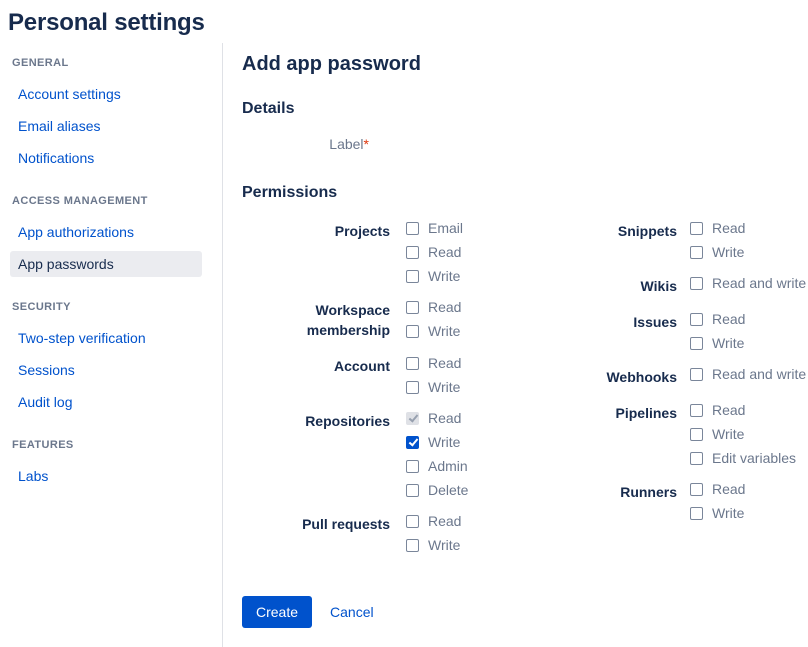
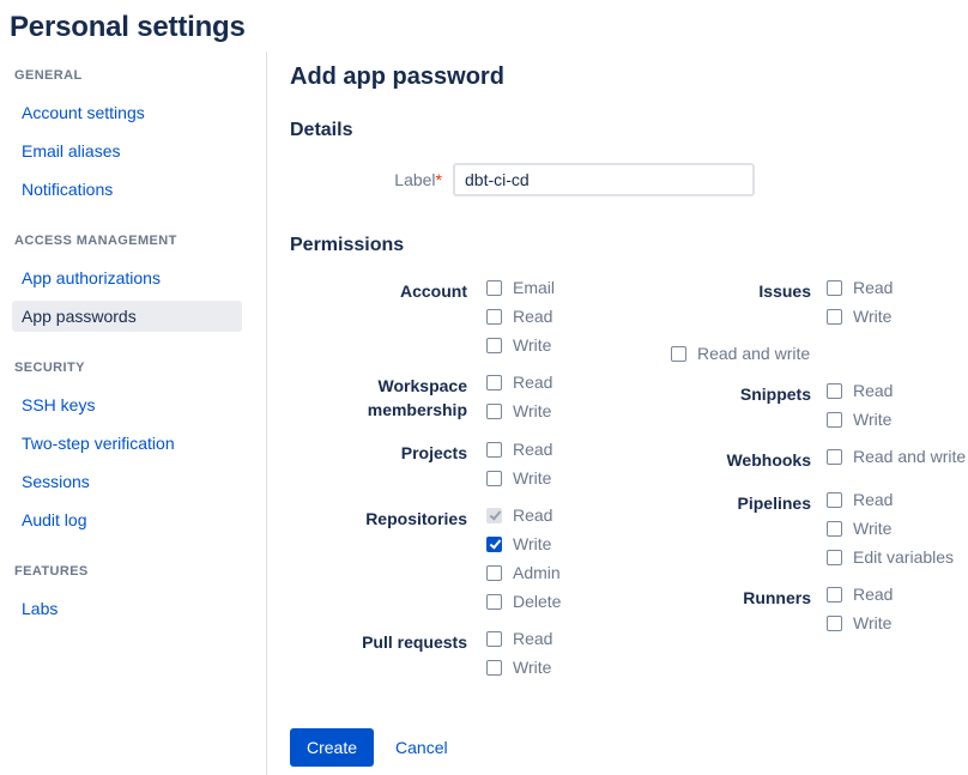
  Personal settings
  GENERAL
  Account settings
  Email aliases
  Notifications
  ACCESS MANAGEMENT
  App authorizations
  App passwords
  SECURITY
+ SSH keys
  Two-step verification
  Sessions
  Audit log
  FEATURES
  Labs
  Add app password
  Details
  Label*
+ dbt-ci-cd
  Permissions
- Projects
+ Account
  Email
  Read
  Write
  Workspace membership
  Read
  Write
- Account
+ Projects
  Read
  Write
  Repositories
  Read
  Write
  Admin
  Delete
  Pull requests
  Read
  Write
- Snippets
+ Issues
  Read
  Write
- Wikis
  Read and write
- Issues
+ Snippets
  Read
  Write
  Webhooks
  Read and write
  Pipelines
  Read
  Write
  Edit variables
  Runners
  Read
  Write
  Create
  Cancel
